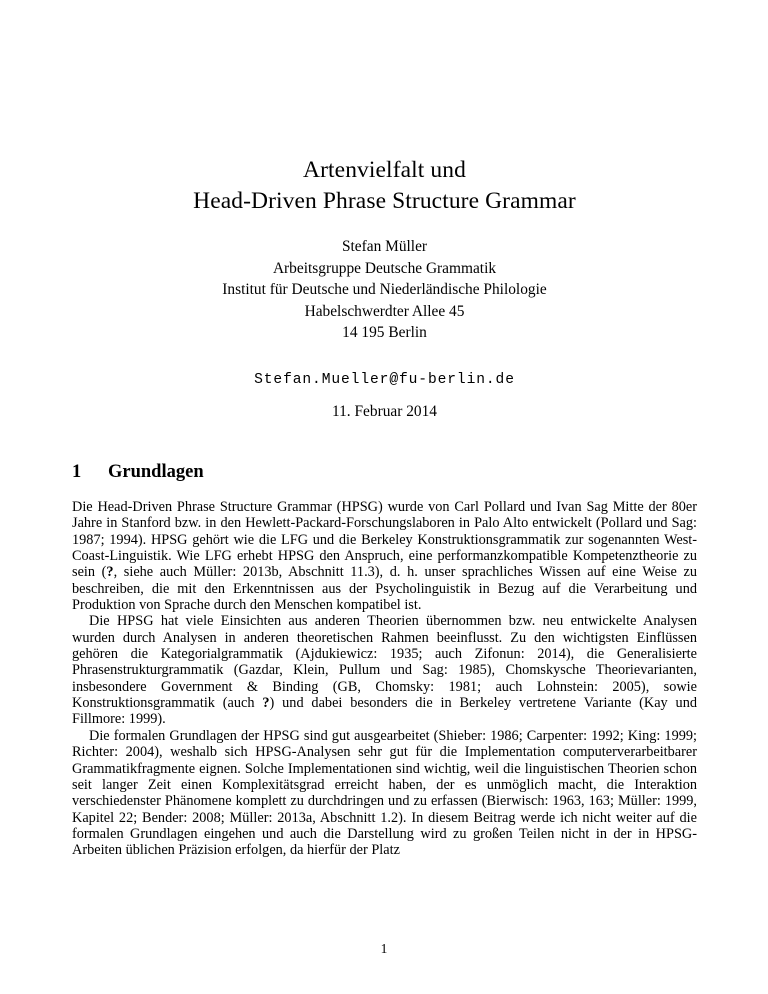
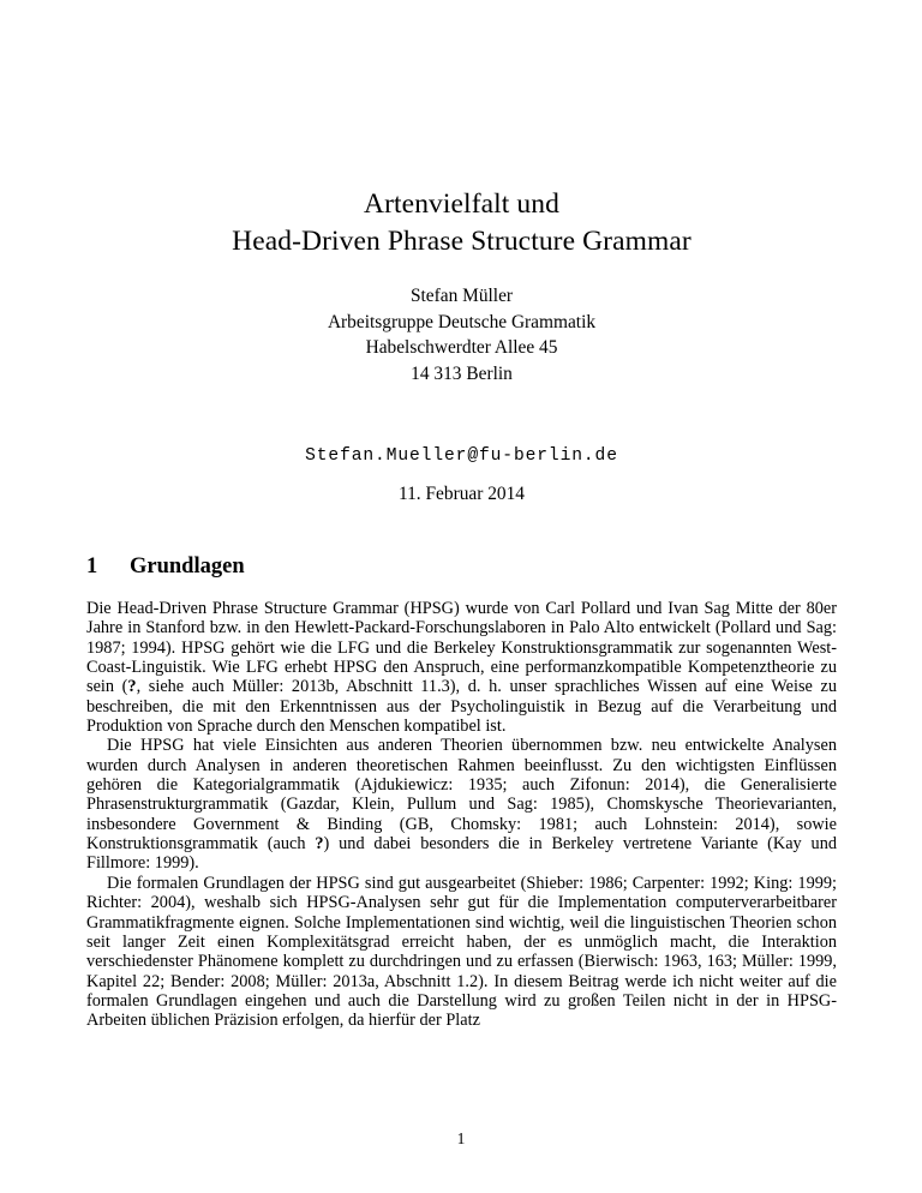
  Artenvielfalt und
  Head-Driven Phrase Structure Grammar
  Stefan Müller
  Arbeitsgruppe Deutsche Grammatik
- Institut für Deutsche und Niederländische Philologie
  Habelschwerdter Allee 45
- 14 195 Berlin
+ 14 313 Berlin
  Stefan.Mueller@fu-berlin.de
  11. Februar 2014
  1 Grundlagen
  Die Head-Driven Phrase Structure Grammar (HPSG) wurde von Carl Pollard und Ivan Sag Mitte der 80er Jahre in Stanford bzw. in den Hewlett-Packard-Forschungslaboren in Palo Alto entwickelt (Pollard und Sag: 1987; 1994). HPSG gehört wie die LFG und die Berkeley Konstruktionsgrammatik zur sogenannten West-Coast-Linguistik. Wie LFG erhebt HPSG den Anspruch, eine performanzkompatible Kompetenztheorie zu sein (?, siehe auch Müller: 2013b, Abschnitt 11.3), d. h. unser sprachliches Wissen auf eine Weise zu beschreiben, die mit den Erkenntnissen aus der Psycholinguistik in Bezug auf die Verarbeitung und Produktion von Sprache durch den Menschen kompatibel ist.
- Die HPSG hat viele Einsichten aus anderen Theorien übernommen bzw. neu entwickelte Analysen wurden durch Analysen in anderen theoretischen Rahmen beeinflusst. Zu den wichtigsten Einflüssen gehören die Kategorialgrammatik (Ajdukiewicz: 1935; auch Zifonun: 2014), die Generalisierte Phrasenstrukturgrammatik (Gazdar, Klein, Pullum und Sag: 1985), Chomskysche Theorievarianten, insbesondere Government & Binding (GB, Chomsky: 1981; auch Lohnstein: 2005), sowie Konstruktionsgrammatik (auch ?) und dabei besonders die in Berkeley vertretene Variante (Kay und Fillmore: 1999).
+ Die HPSG hat viele Einsichten aus anderen Theorien übernommen bzw. neu entwickelte Analysen wurden durch Analysen in anderen theoretischen Rahmen beeinflusst. Zu den wichtigsten Einflüssen gehören die Kategorialgrammatik (Ajdukiewicz: 1935; auch Zifonun: 2014), die Generalisierte Phrasenstrukturgrammatik (Gazdar, Klein, Pullum und Sag: 1985), Chomskysche Theorievarianten, insbesondere Government & Binding (GB, Chomsky: 1981; auch Lohnstein: 2014), sowie Konstruktionsgrammatik (auch ?) und dabei besonders die in Berkeley vertretene Variante (Kay und Fillmore: 1999).
  Die formalen Grundlagen der HPSG sind gut ausgearbeitet (Shieber: 1986; Carpenter: 1992; King: 1999; Richter: 2004), weshalb sich HPSG-Analysen sehr gut für die Implementation computerverarbeitbarer Grammatikfragmente eignen. Solche Implementationen sind wichtig, weil die linguistischen Theorien schon seit langer Zeit einen Komplexitätsgrad erreicht haben, der es unmöglich macht, die Interaktion verschiedenster Phänomene komplett zu durchdringen und zu erfassen (Bierwisch: 1963, 163; Müller: 1999, Kapitel 22; Bender: 2008; Müller: 2013a, Abschnitt 1.2). In diesem Beitrag werde ich nicht weiter auf die formalen Grundlagen eingehen und auch die Darstellung wird zu großen Teilen nicht in der in HPSG-Arbeiten üblichen Präzision erfolgen, da hierfür der Platz
  1
